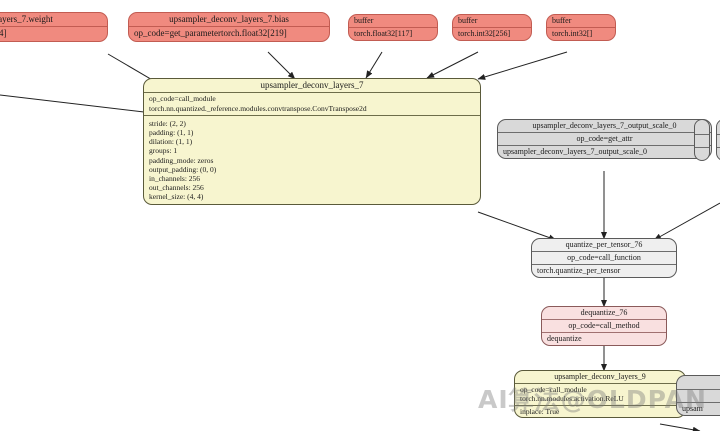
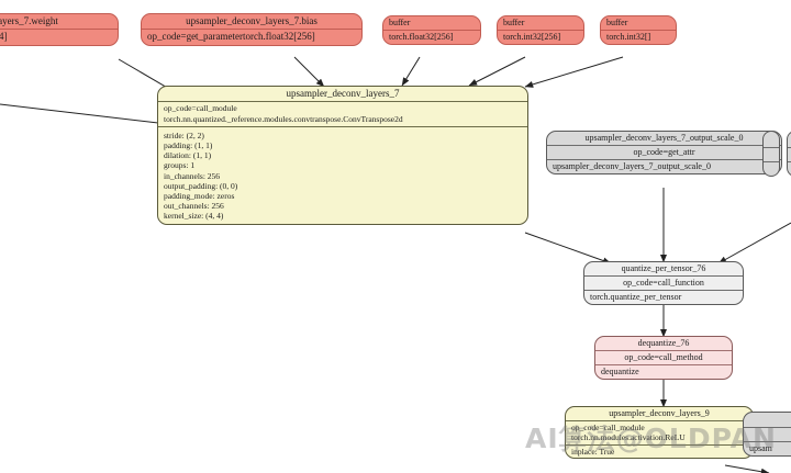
  ayers_7.weight
  upsampler_deconv_layers_7.bias
- op_code=get_parametertorch.float32[219]
+ op_code=get_parametertorch.float32[256]
  buffer
- torch.float32[117]
+ torch.float32[256]
  buffer
  torch.int32[256]
  buffer
  torch.int32[]
  upsampler_deconv_layers_7
  op_code=call_module
  torch.nn.quantized._reference.modules.convtranspose.ConvTranspose2d
  stride: (2, 2)
  padding: (1, 1)
  dilation: (1, 1)
  groups: 1
- padding_mode: zeros
+ in_channels: 256
  output_padding: (0, 0)
- in_channels: 256
+ padding_mode: zeros
  out_channels: 256
  kernel_size: (4, 4)
  upsampler_deconv_layers_7_output_scale_0
  op_code=get_attr
  upsampler_deconv_layers_7_output_scale_0
  quantize_per_tensor_76
  op_code=call_function
  torch.quantize_per_tensor
  dequantize_76
  op_code=call_method
  dequantize
  upsampler_deconv_layers_9
  op_code=call_module
  torch.nn.modules.activation.ReLU
  inplace: True
  upsam
  AI算法@OLDPAN
